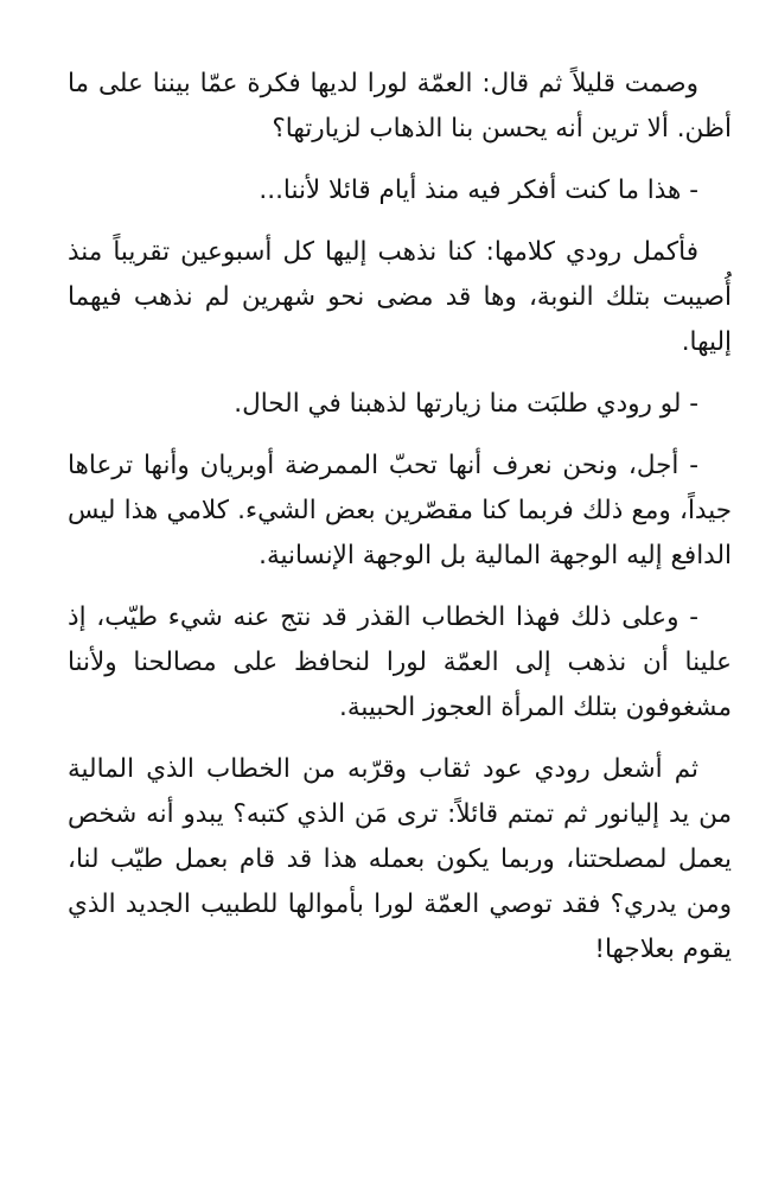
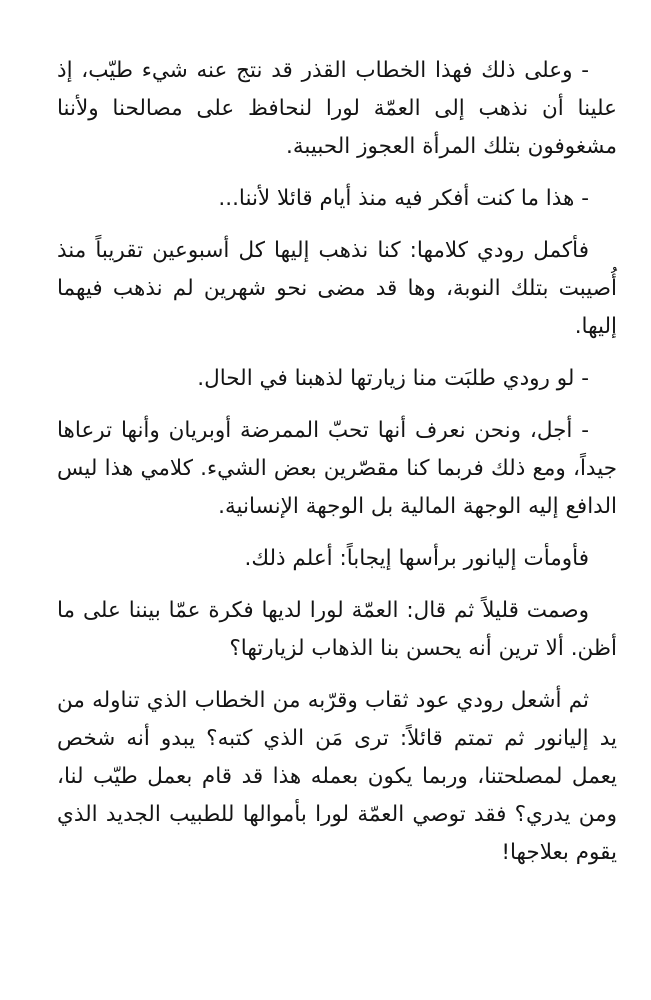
- وصمت قليلاً ثم قال: العمّة لورا لديها فكرة عمّا بيننا على ما أظن. ألا ترين أنه يحسن بنا الذهاب لزيارتها؟
+ - وعلى ذلك فهذا الخطاب القذر قد نتج عنه شيء طيّب، إذ علينا أن نذهب إلى العمّة لورا لنحافظ على مصالحنا ولأننا مشغوفون بتلك المرأة العجوز الحبيبة.
  - هذا ما كنت أفكر فيه منذ أيام قائلا لأننا...
  فأكمل رودي كلامها: كنا نذهب إليها كل أسبوعين تقريباً منذ أُصيبت بتلك النوبة، وها قد مضى نحو شهرين لم نذهب فيهما إليها.
  - لو رودي طلبَت منا زيارتها لذهبنا في الحال.
  - أجل، ونحن نعرف أنها تحبّ الممرضة أوبريان وأنها ترعاها جيداً، ومع ذلك فربما كنا مقصّرين بعض الشيء. كلامي هذا ليس الدافع إليه الوجهة المالية بل الوجهة الإنسانية.
+ فأومأت إليانور برأسها إيجاباً: أعلم ذلك.
- - وعلى ذلك فهذا الخطاب القذر قد نتج عنه شيء طيّب، إذ علينا أن نذهب إلى العمّة لورا لنحافظ على مصالحنا ولأننا مشغوفون بتلك المرأة العجوز الحبيبة.
+ وصمت قليلاً ثم قال: العمّة لورا لديها فكرة عمّا بيننا على ما أظن. ألا ترين أنه يحسن بنا الذهاب لزيارتها؟
- ثم أشعل رودي عود ثقاب وقرّبه من الخطاب الذي المالية من يد إليانور ثم تمتم قائلاً: ترى مَن الذي كتبه؟ يبدو أنه شخص يعمل لمصلحتنا، وربما يكون بعمله هذا قد قام بعمل طيّب لنا، ومن يدري؟ فقد توصي العمّة لورا بأموالها للطبيب الجديد الذي يقوم بعلاجها!
+ ثم أشعل رودي عود ثقاب وقرّبه من الخطاب الذي تناوله من يد إليانور ثم تمتم قائلاً: ترى مَن الذي كتبه؟ يبدو أنه شخص يعمل لمصلحتنا، وربما يكون بعمله هذا قد قام بعمل طيّب لنا، ومن يدري؟ فقد توصي العمّة لورا بأموالها للطبيب الجديد الذي يقوم بعلاجها!
